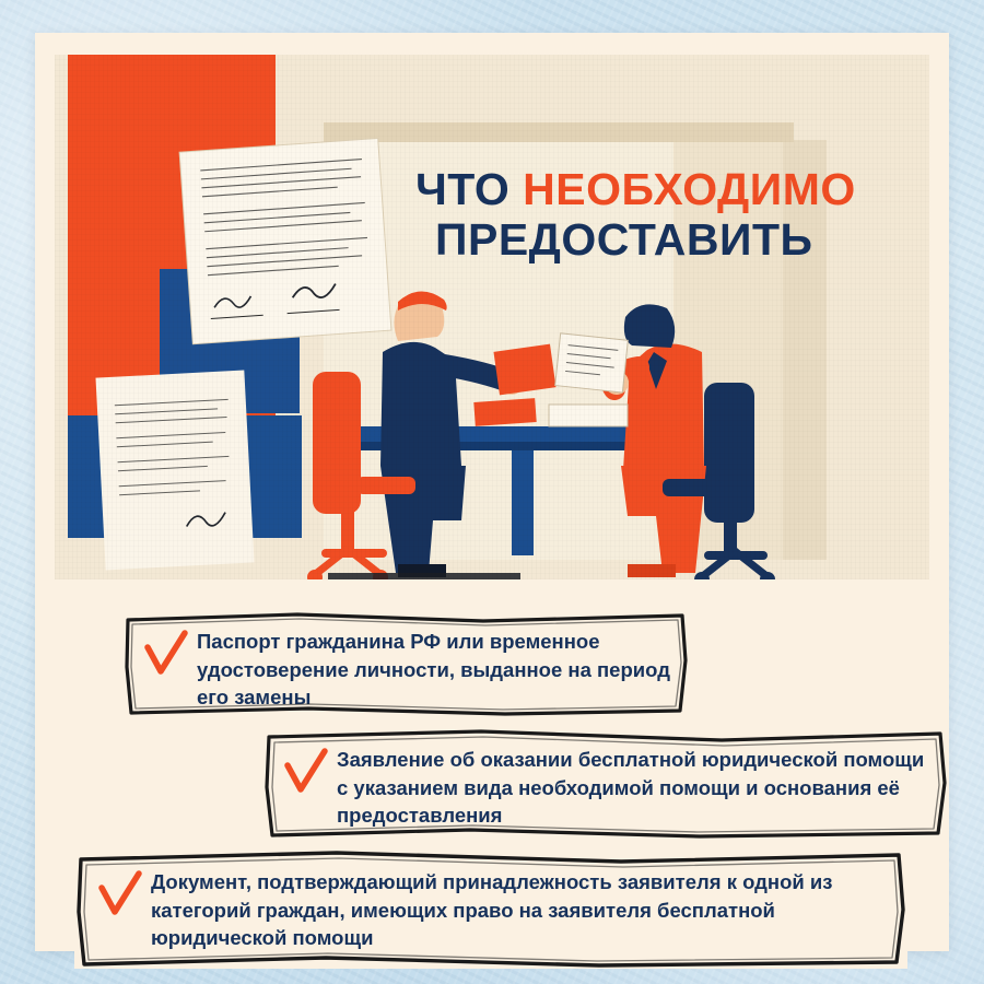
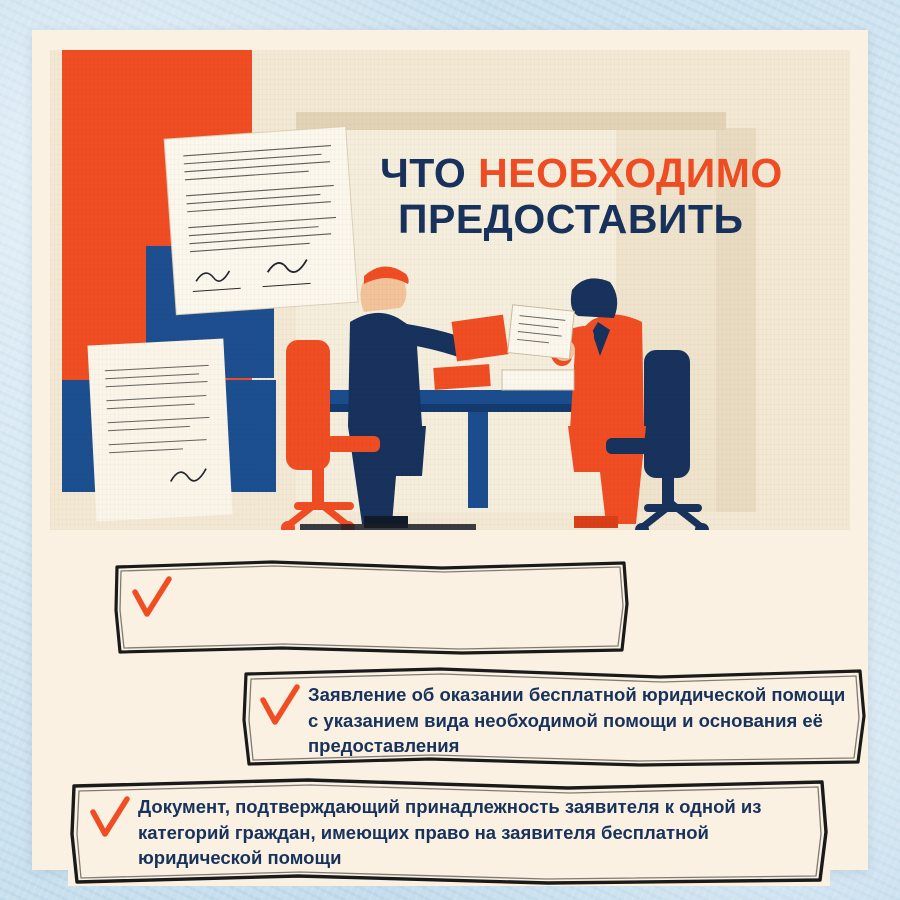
- Паспорт гражданина РФ или временное удостоверение личности, выданное на период его замены
  Заявление об оказании бесплатной юридической помощи с указанием вида необходимой помощи и основания её предоставления
  Документ, подтверждающий принадлежность заявителя к одной из категорий граждан, имеющих право на заявителя бесплатной юридической помощи
